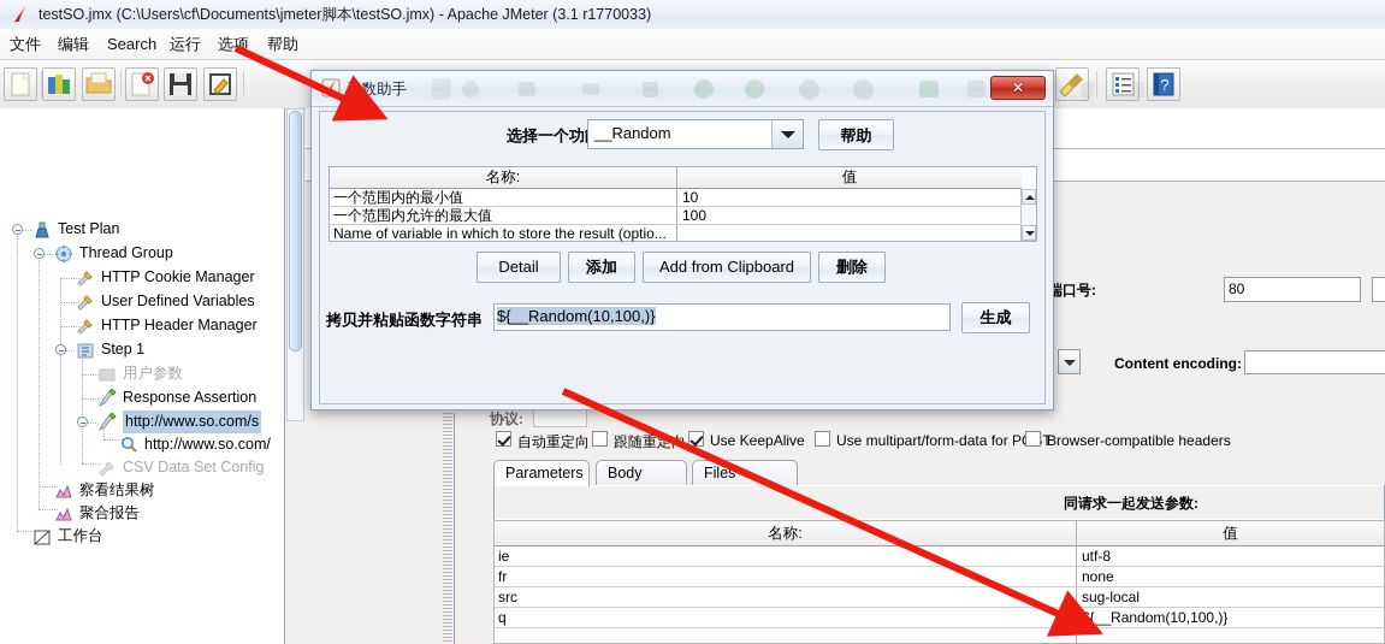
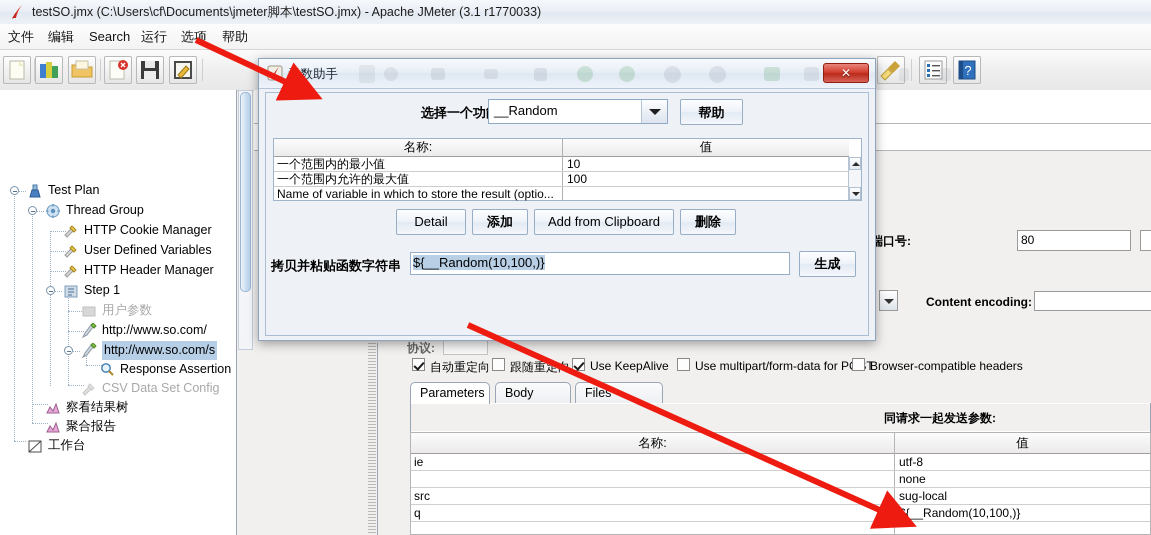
  testSO.jmx (C:\Users\cf\Documents\jmeter脚本\testSO.jmx) - Apache JMeter (3.1 r1770033)
  文件
  编辑
  Search
  运行
  选项
  帮助
  ?
  Test Plan
  Thread Group
  HTTP Cookie Manager
  User Defined Variables
  HTTP Header Manager
  Step 1
  用户参数
- Response Assertion
+ http://www.so.com/
  http://www.so.com/s
- http://www.so.com/
+ Response Assertion
  CSV Data Set Config
  察看结果树
  聚合报告
  工作台
  端口号:
  80
  Content encoding:
  协议:
  自动重定向
  跟随重定
  Use KeepAlive
  Use multipart/form-data for PT
  Browser-compatible headers
  Parameters
  同请求一起发送参数:
  名称:
  值
  ie
  utf-8
- fr
  none
  src
  sug-local
  q
  ${__Random(10,100,)}
  函数助手
  ✕
  选择一个功
  __Random
  帮助
  名称:
  值
  一个范围内的最小值
  10
  一个范围内允许的最大值
  100
  Name of variable in which to store the result (optio...
  Detail
  添加
  Add from Clipboard
  删除
  拷贝并粘贴函数字符串
  ${__Random(10,100,)}
  生成
